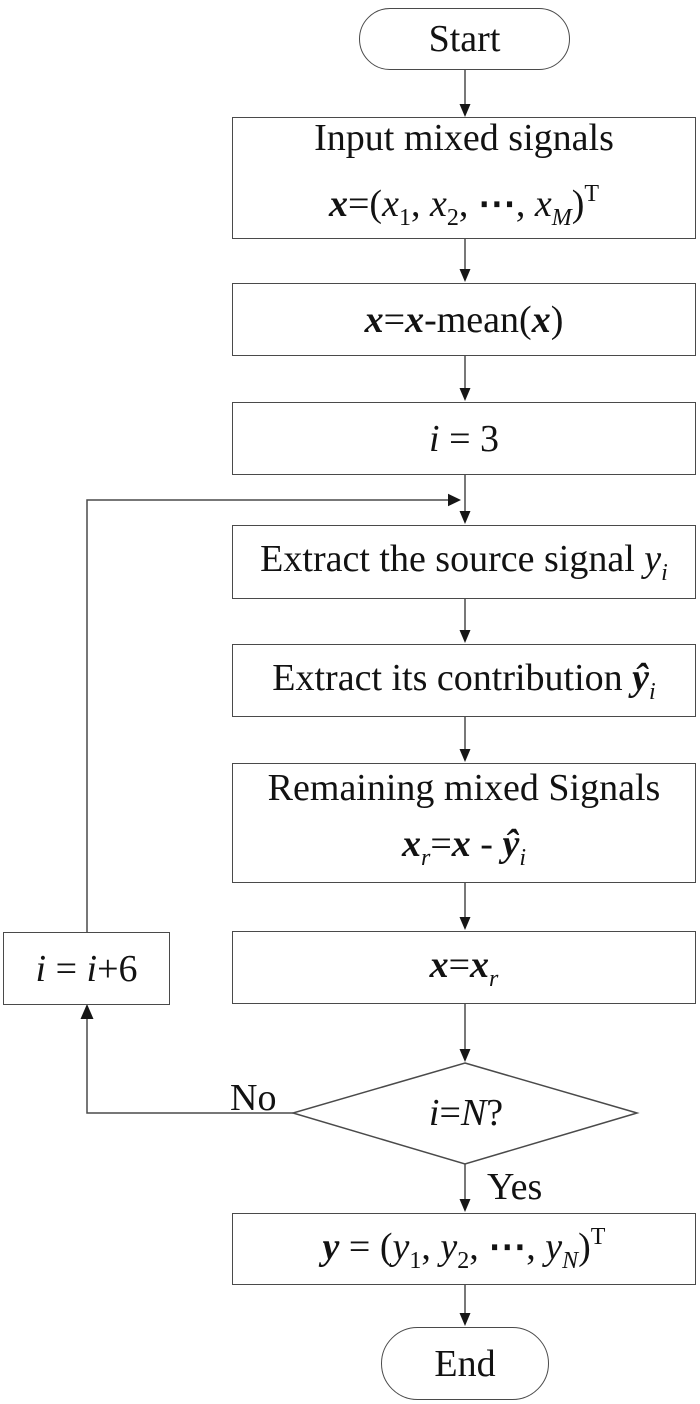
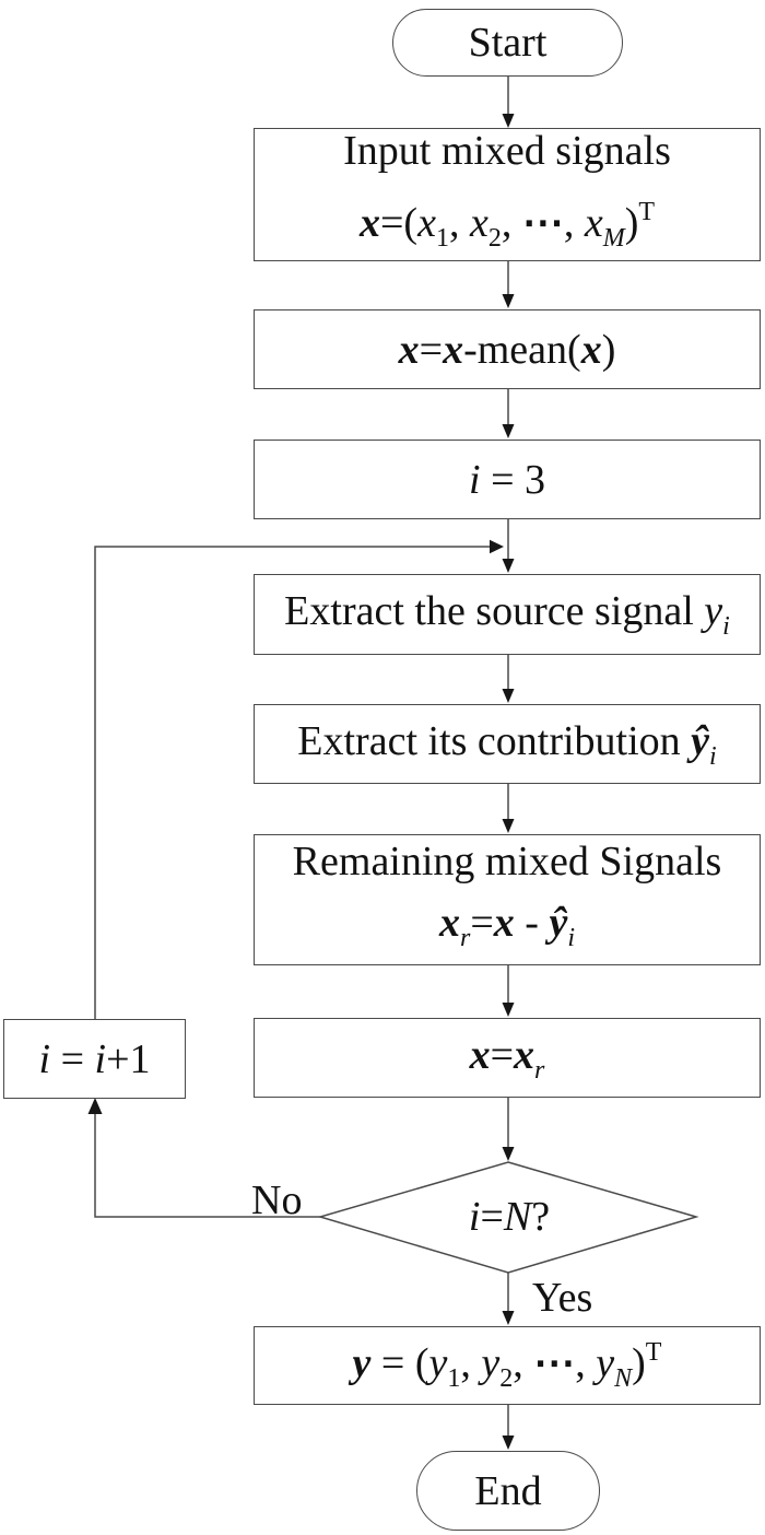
  Start
  Input mixed signals
  x=(x1, x2, ⋯, xM)T
  x=x-mean(x)
  i = 3
  Extract the source signal yi
  Extract its contribution ŷi
  Remaining mixed Signals
  xr=x - ŷi
  x=xr
- i = i+6
+ i = i+1
  i
  =
  N
  ?
  No
  Yes
  y = (y1, y2, ⋯, yN)T
  End
